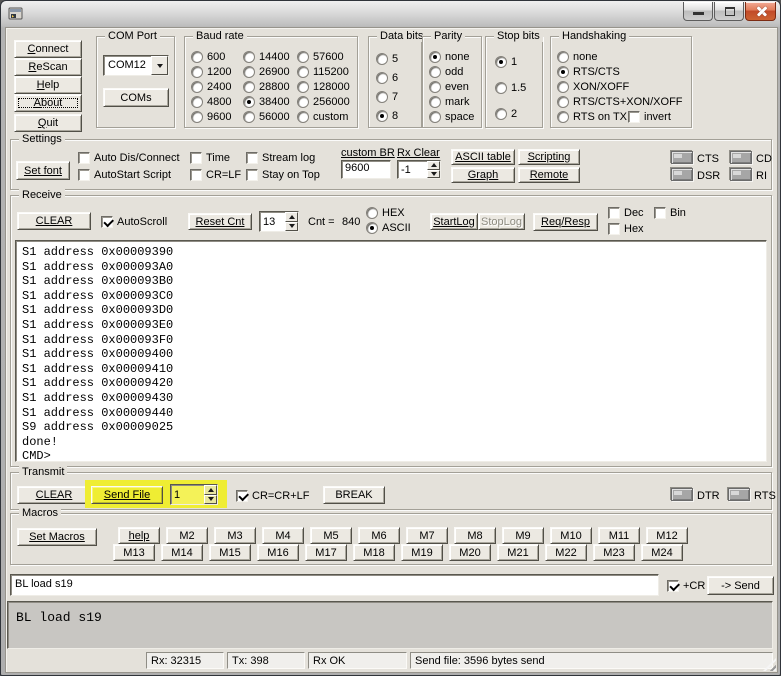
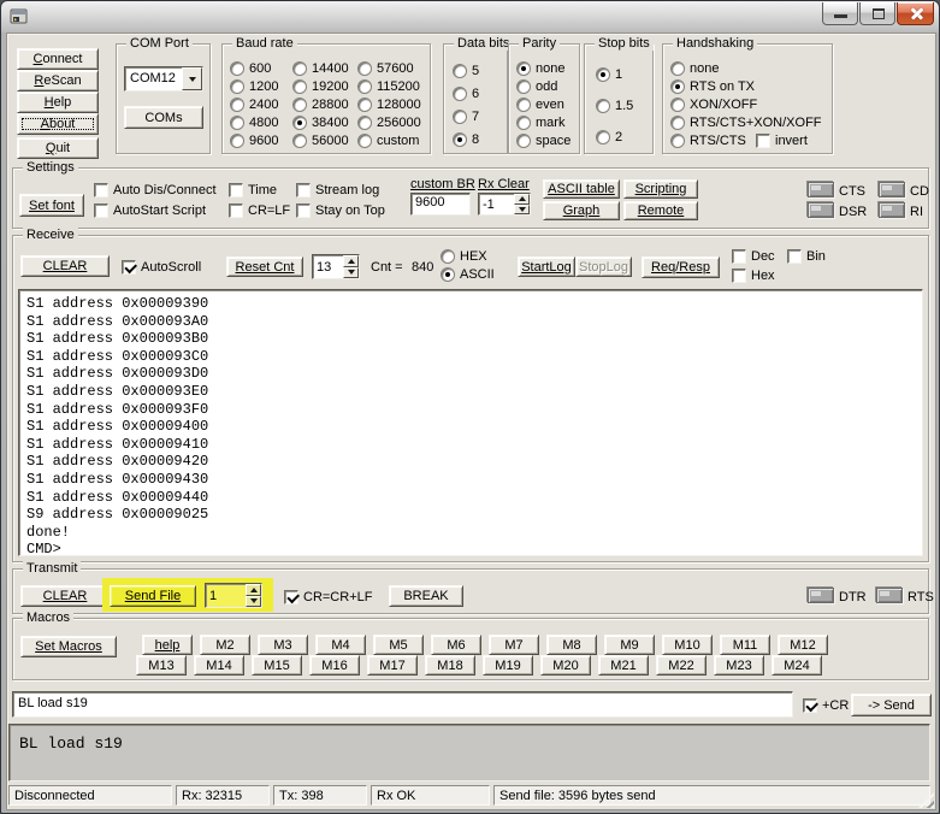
  Connect
  ReScan
  Help
  About
  Quit
  COM Port
  COM12
  COMs
  Baud rate
  600
  1200
  2400
  4800
  9600
  14400
- 26900
+ 19200
  28800
  38400
  56000
  57600
  115200
  128000
  256000
  custom
  Data bits
  5
  6
  7
  8
  Parity
  none
  odd
  even
  mark
  space
  Stop bits
  1
  1.5
  2
  Handshaking
  none
- RTS/CTS
+ RTS on TX
  XON/XOFF
  RTS/CTS+XON/XOFF
- RTS on TX
+ RTS/CTS
  invert
  Settings
  Set font
  Auto Dis/Connect
  AutoStart Script
  Time
  CR=LF
  Stream log
  Stay on Top
  custom BR
  9600
  Rx Clear
  -1
  ASCII table
  Scripting
  Graph
  Remote
  CTS
  CD
  DSR
  RI
  Receive
  CLEAR
  AutoScroll
  Reset Cnt
  13
  Cnt =
  840
  HEX
  ASCII
  StartLog
  StopLog
  Req/Resp
  Dec
  Hex
  Bin
  S1 address 0x00009390
  S1 address 0x000093A0
  S1 address 0x000093B0
  S1 address 0x000093C0
  S1 address 0x000093D0
  S1 address 0x000093E0
  S1 address 0x000093F0
  S1 address 0x00009400
  S1 address 0x00009410
  S1 address 0x00009420
  S1 address 0x00009430
  S1 address 0x00009440
  S9 address 0x00009025
  done!
  CMD>
  Transmit
  CLEAR
  Send File
  1
  CR=CR+LF
  BREAK
  DTR
  RTS
  Macros
  Set Macros
  help
  M2
  M3
  M4
  M5
  M6
  M7
  M8
  M9
  M10
  M11
  M12
  M13
  M14
  M15
  M16
  M17
  M18
  M19
  M20
  M21
  M22
  M23
  M24
  BL load s19
  +CR
  -> Send
  BL load s19
+ Disconnected
  Rx: 32315
  Tx: 398
  Rx OK
  Send file: 3596 bytes send
